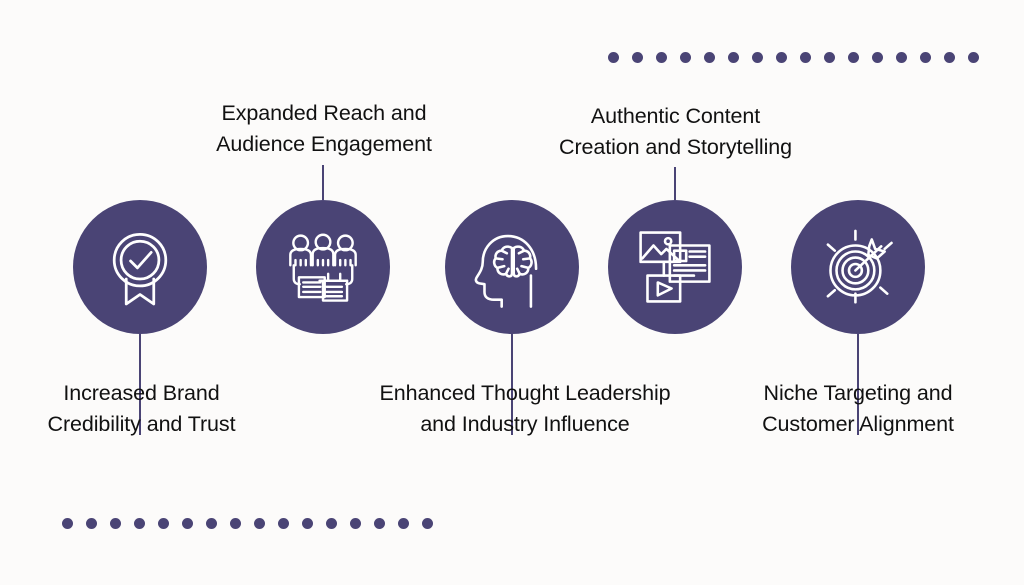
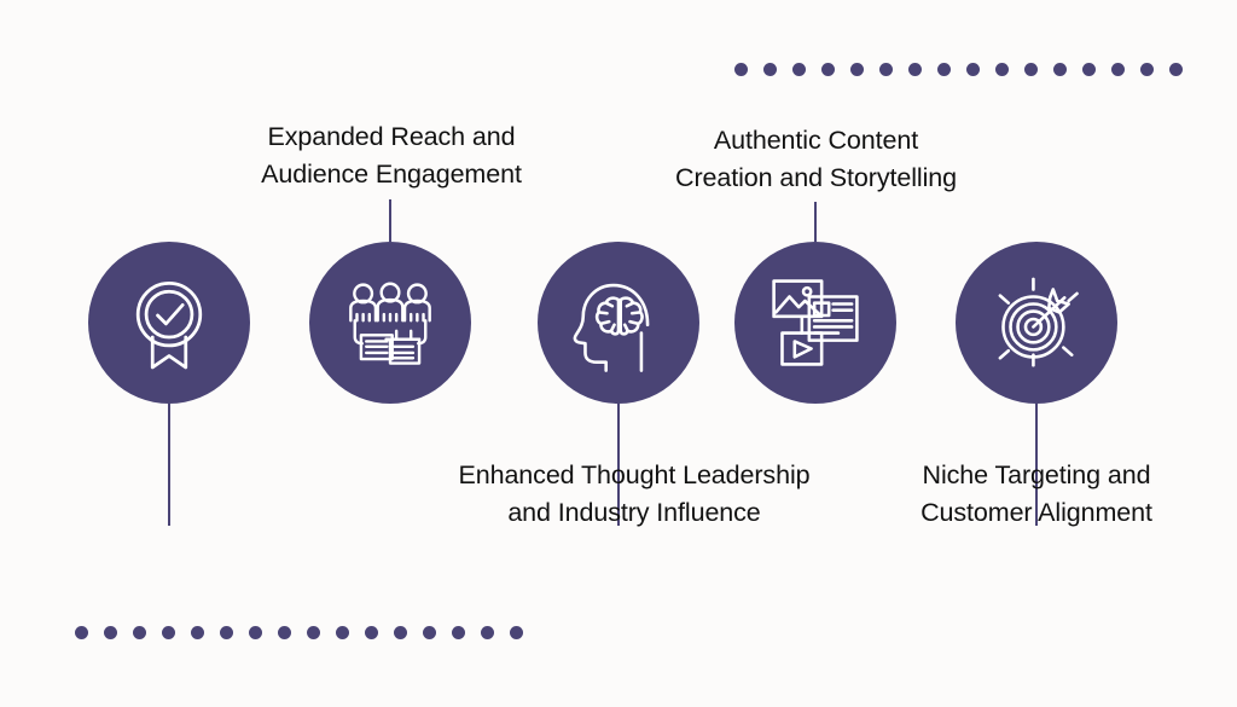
- Increased Brand
- Credibility and Trust
  Expanded Reach and
  Audience Engagement
  Enhanced Thought Leadership
  and Industry Influence
  Authentic Content
  Creation and Storytelling
  Niche Targeting and
  Customer Alignment
